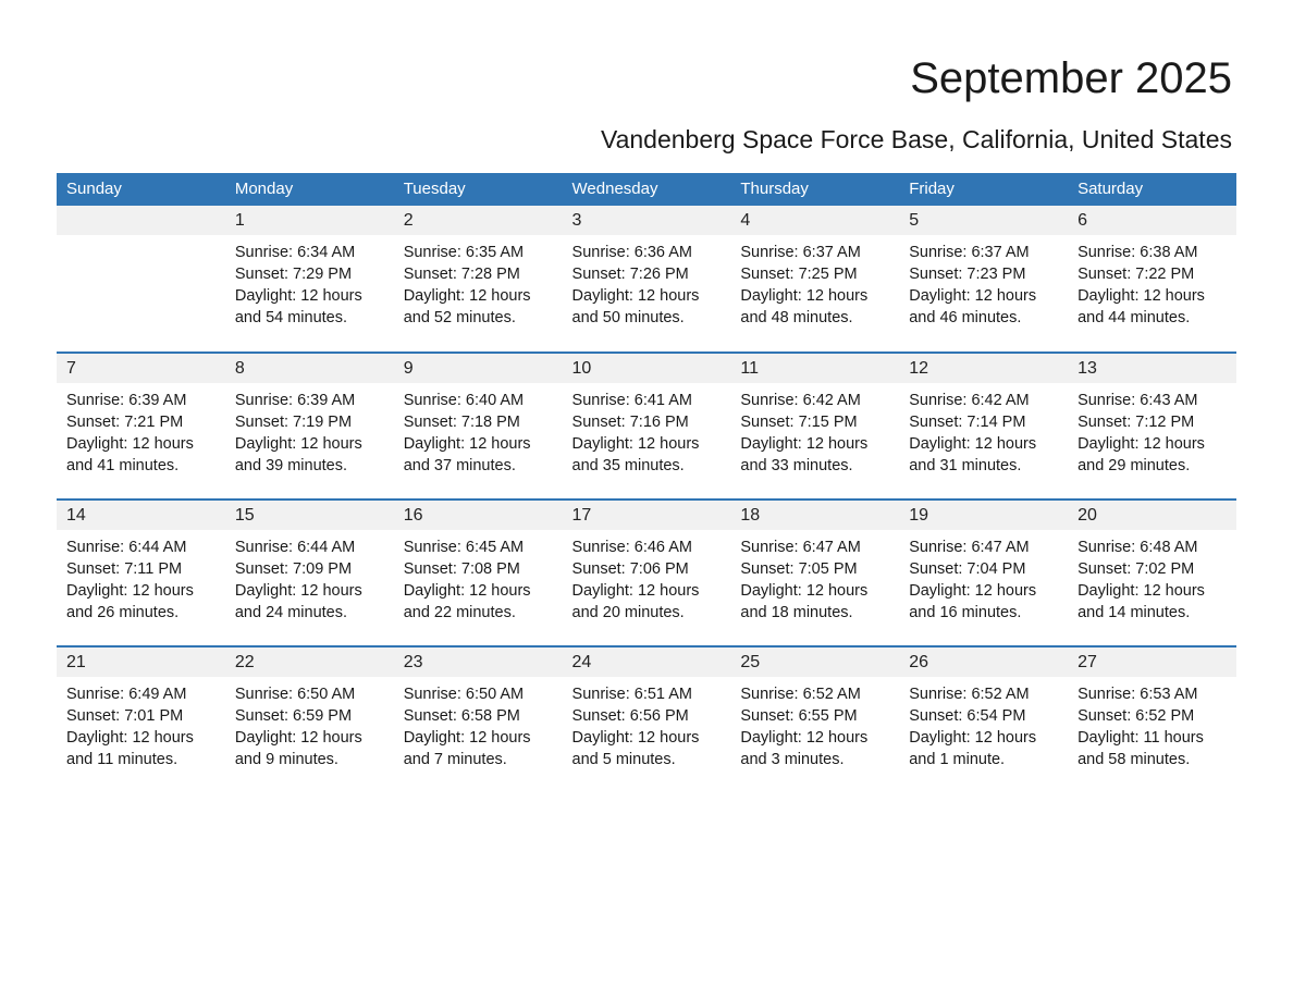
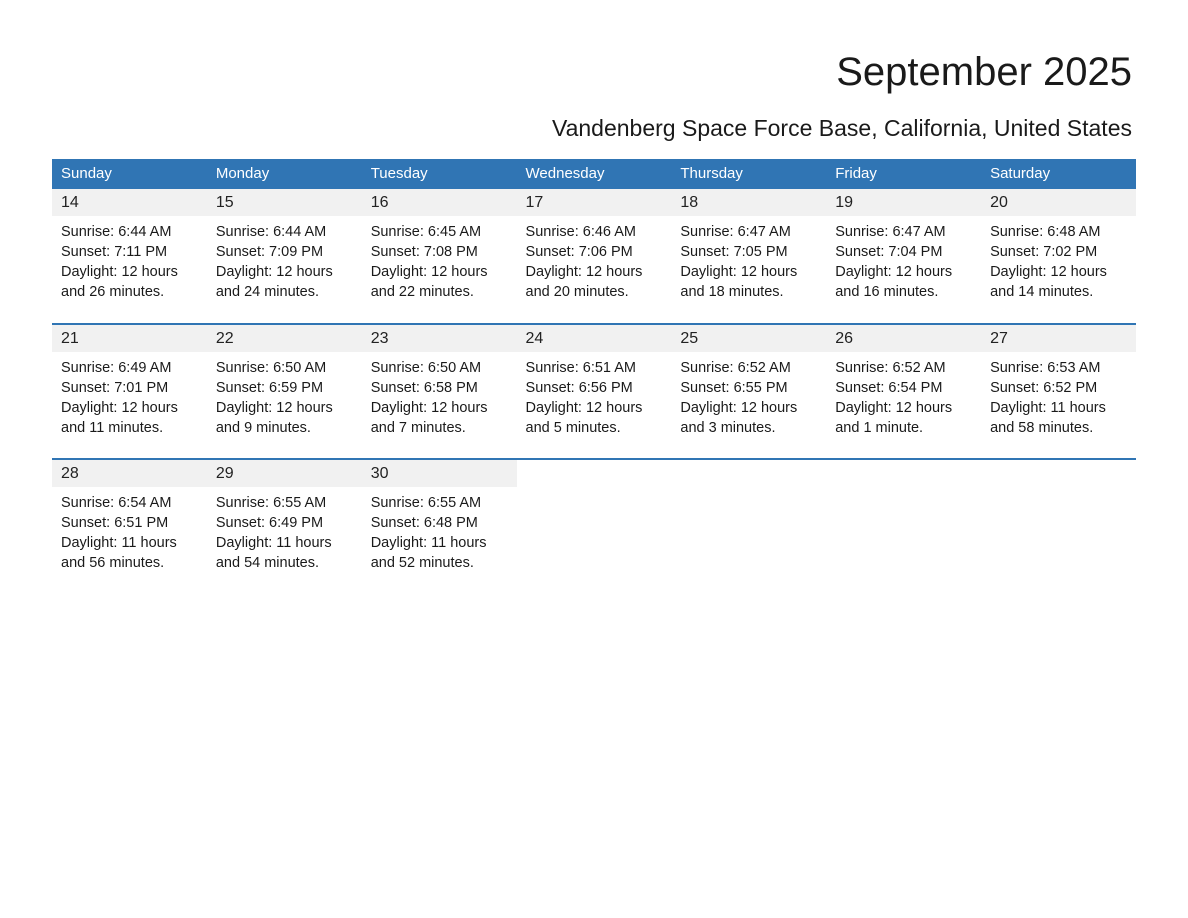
  September 2025
  Vandenberg Space Force Base, California, United States
  Sunday	Monday	Tuesday	Wednesday	Thursday	Friday	Saturday
- 	1Sunrise: 6:34 AMSunset: 7:29 PMDaylight: 12 hours and 54 minutes.	2Sunrise: 6:35 AMSunset: 7:28 PMDaylight: 12 hours and 52 minutes.	3Sunrise: 6:36 AMSunset: 7:26 PMDaylight: 12 hours and 50 minutes.	4Sunrise: 6:37 AMSunset: 7:25 PMDaylight: 12 hours and 48 minutes.	5Sunrise: 6:37 AMSunset: 7:23 PMDaylight: 12 hours and 46 minutes.	6Sunrise: 6:38 AMSunset: 7:22 PMDaylight: 12 hours and 44 minutes.
- 7Sunrise: 6:39 AMSunset: 7:21 PMDaylight: 12 hours and 41 minutes.	8Sunrise: 6:39 AMSunset: 7:19 PMDaylight: 12 hours and 39 minutes.	9Sunrise: 6:40 AMSunset: 7:18 PMDaylight: 12 hours and 37 minutes.	10Sunrise: 6:41 AMSunset: 7:16 PMDaylight: 12 hours and 35 minutes.	11Sunrise: 6:42 AMSunset: 7:15 PMDaylight: 12 hours and 33 minutes.	12Sunrise: 6:42 AMSunset: 7:14 PMDaylight: 12 hours and 31 minutes.	13Sunrise: 6:43 AMSunset: 7:12 PMDaylight: 12 hours and 29 minutes.
  14Sunrise: 6:44 AMSunset: 7:11 PMDaylight: 12 hours and 26 minutes.	15Sunrise: 6:44 AMSunset: 7:09 PMDaylight: 12 hours and 24 minutes.	16Sunrise: 6:45 AMSunset: 7:08 PMDaylight: 12 hours and 22 minutes.	17Sunrise: 6:46 AMSunset: 7:06 PMDaylight: 12 hours and 20 minutes.	18Sunrise: 6:47 AMSunset: 7:05 PMDaylight: 12 hours and 18 minutes.	19Sunrise: 6:47 AMSunset: 7:04 PMDaylight: 12 hours and 16 minutes.	20Sunrise: 6:48 AMSunset: 7:02 PMDaylight: 12 hours and 14 minutes.
  21Sunrise: 6:49 AMSunset: 7:01 PMDaylight: 12 hours and 11 minutes.	22Sunrise: 6:50 AMSunset: 6:59 PMDaylight: 12 hours and 9 minutes.	23Sunrise: 6:50 AMSunset: 6:58 PMDaylight: 12 hours and 7 minutes.	24Sunrise: 6:51 AMSunset: 6:56 PMDaylight: 12 hours and 5 minutes.	25Sunrise: 6:52 AMSunset: 6:55 PMDaylight: 12 hours and 3 minutes.	26Sunrise: 6:52 AMSunset: 6:54 PMDaylight: 12 hours and 1 minute.	27Sunrise: 6:53 AMSunset: 6:52 PMDaylight: 11 hours and 58 minutes.
+ 28Sunrise: 6:54 AMSunset: 6:51 PMDaylight: 11 hours and 56 minutes.	29Sunrise: 6:55 AMSunset: 6:49 PMDaylight: 11 hours and 54 minutes.	30Sunrise: 6:55 AMSunset: 6:48 PMDaylight: 11 hours and 52 minutes.
